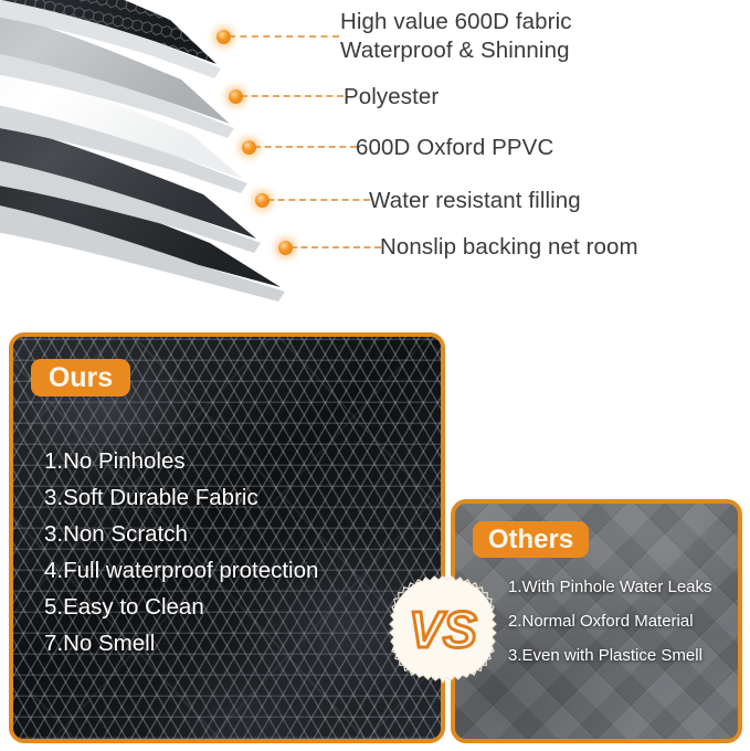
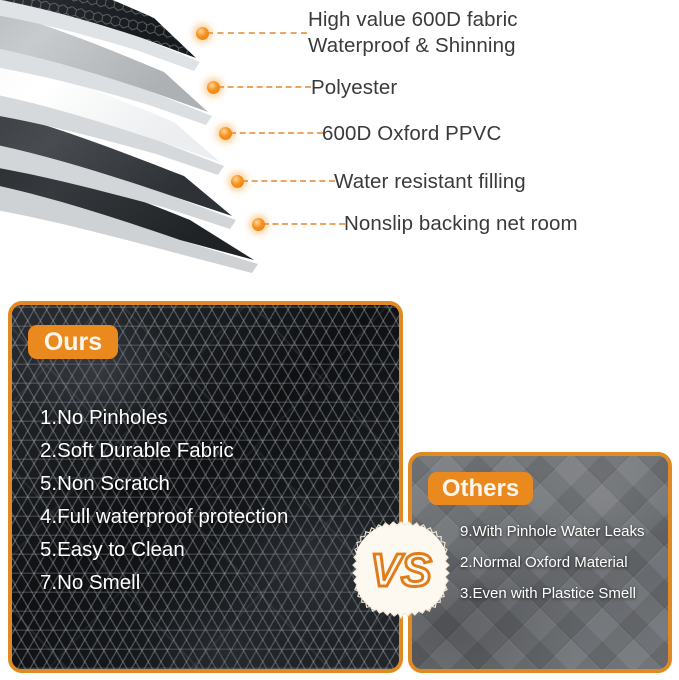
  High value 600D fabric
  Waterproof & Shinning
  Polyester
  600D Oxford PPVC
  Water resistant filling
  Nonslip backing net room
  Ours
  1.No Pinholes
- 3.Soft Durable Fabric
+ 2.Soft Durable Fabric
- 3.Non Scratch
+ 5.Non Scratch
  4.Full waterproof protection
  5.Easy to Clean
  7.No Smell
  Others
- 1.With Pinhole Water Leaks
+ 9.With Pinhole Water Leaks
  2.Normal Oxford Material
  3.Even with Plastice Smell
  VS
